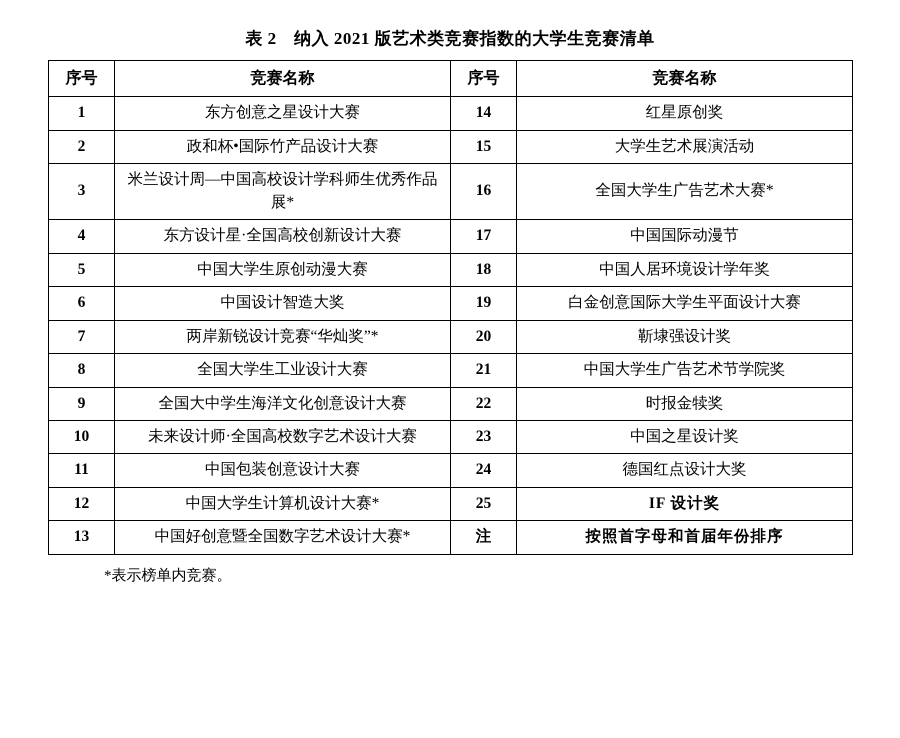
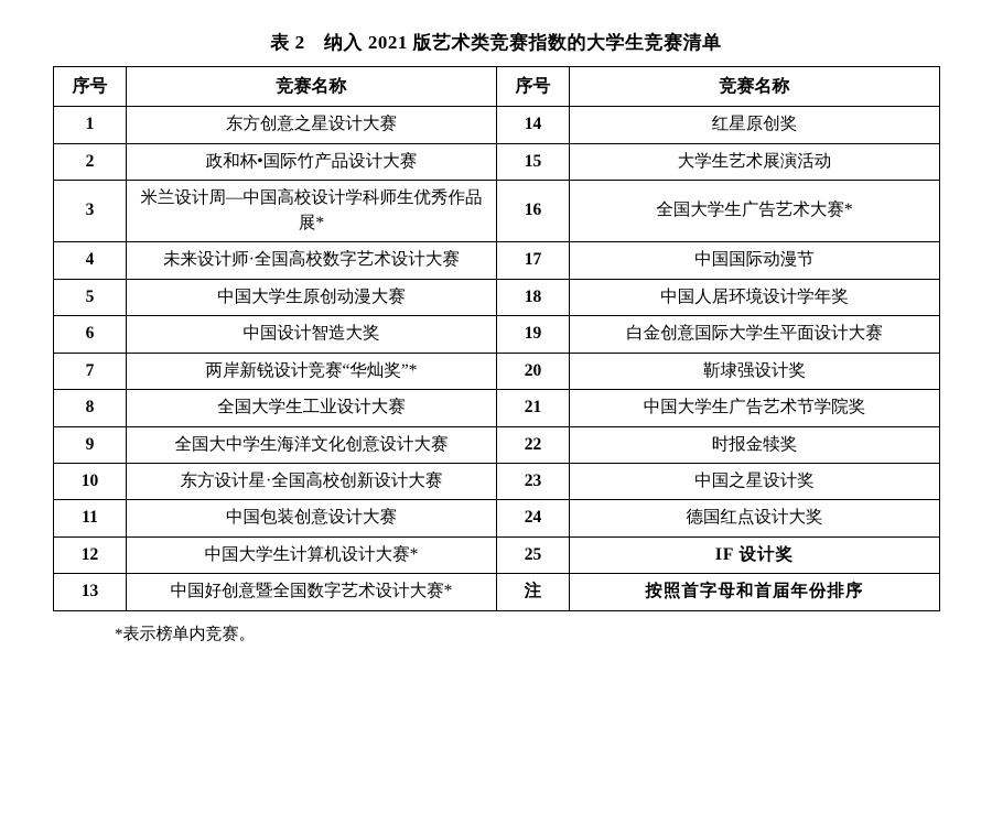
  表 2 纳入 2021 版艺术类竞赛指数的大学生竞赛清单
  序号	竞赛名称	序号	竞赛名称
  1	东方创意之星设计大赛	14	红星原创奖
  2	政和杯•国际竹产品设计大赛	15	大学生艺术展演活动
  3	米兰设计周—中国高校设计学科师生优秀作品展*	16	全国大学生广告艺术大赛*
- 4	东方设计星·全国高校创新设计大赛	17	中国国际动漫节
+ 4	未来设计师·全国高校数字艺术设计大赛	17	中国国际动漫节
  5	中国大学生原创动漫大赛	18	中国人居环境设计学年奖
  6	中国设计智造大奖	19	白金创意国际大学生平面设计大赛
  7	两岸新锐设计竞赛“华灿奖”*	20	靳埭强设计奖
  8	全国大学生工业设计大赛	21	中国大学生广告艺术节学院奖
  9	全国大中学生海洋文化创意设计大赛	22	时报金犊奖
- 10	未来设计师·全国高校数字艺术设计大赛	23	中国之星设计奖
+ 10	东方设计星·全国高校创新设计大赛	23	中国之星设计奖
  11	中国包装创意设计大赛	24	德国红点设计大奖
  12	中国大学生计算机设计大赛*	25	IF 设计奖
  13	中国好创意暨全国数字艺术设计大赛*	注	按照首字母和首届年份排序
  *表示榜单内竞赛。
